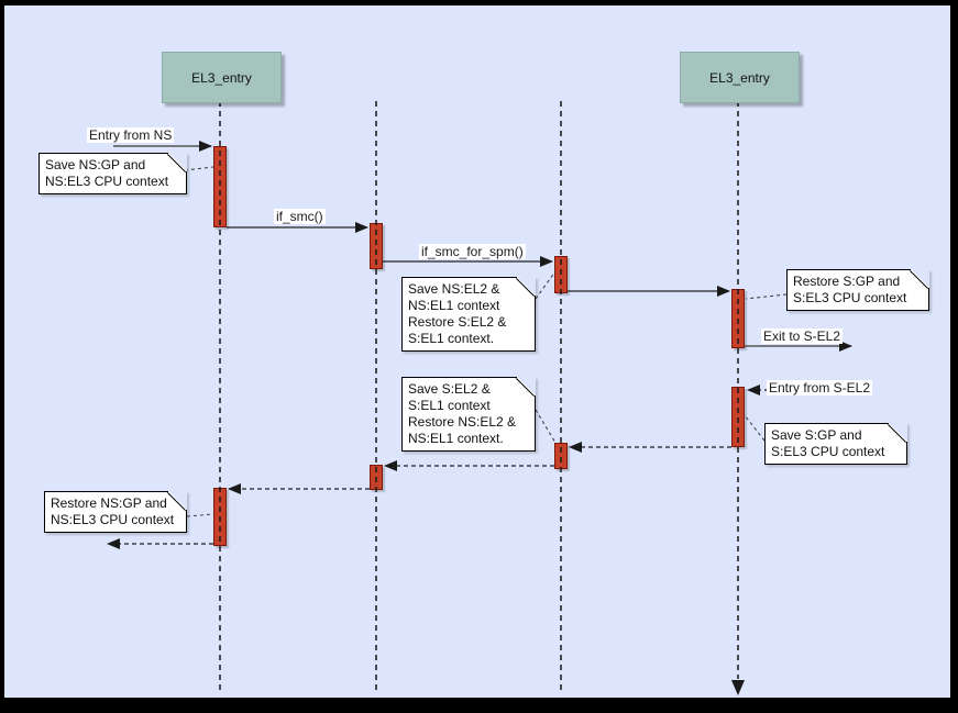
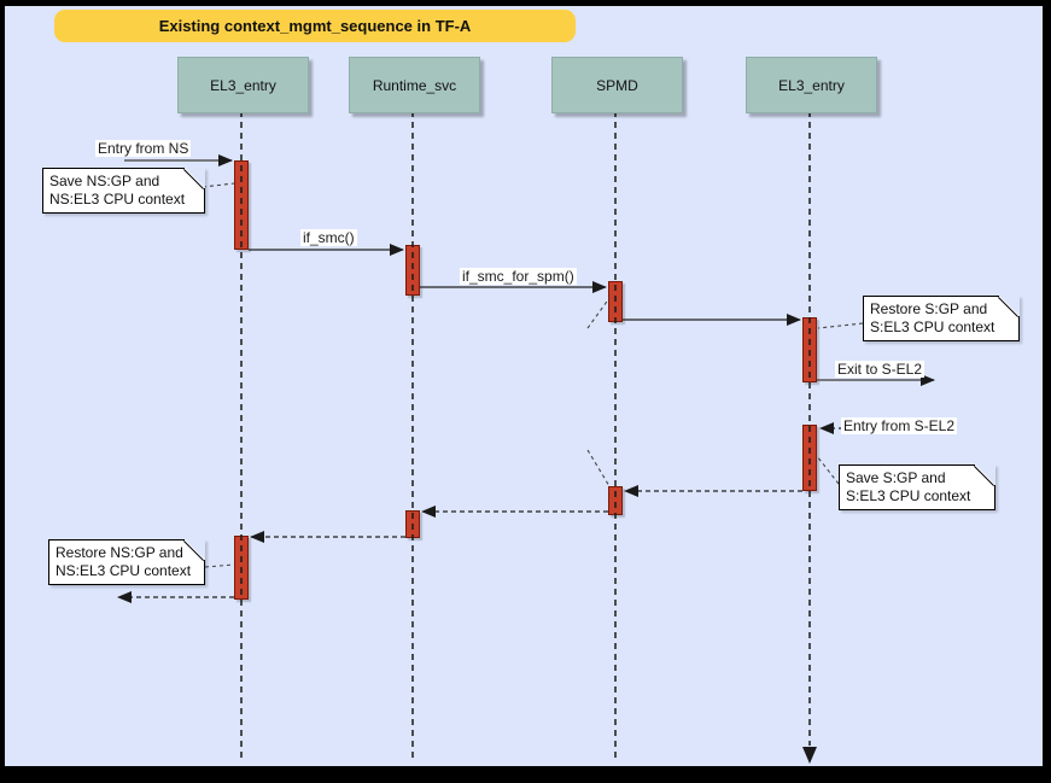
+ Existing context_mgmt_sequence in TF-A
  EL3_entry
+ Runtime_svc
+ SPMD
  EL3_entry
  Entry from NS
  if_smc()
  if_smc_for_spm()
  Exit to S-EL2
  Entry from S-EL2
  Save NS:GP and
  NS:EL3 CPU context
- Save NS:EL2 &
- NS:EL1 context
- Restore S:EL2 &
- S:EL1 context.
  Restore S:GP and
  S:EL3 CPU context
- Save S:EL2 &
- S:EL1 context
- Restore NS:EL2 &
- NS:EL1 context.
  Save S:GP and
  S:EL3 CPU context
  Restore NS:GP and
  NS:EL3 CPU context
